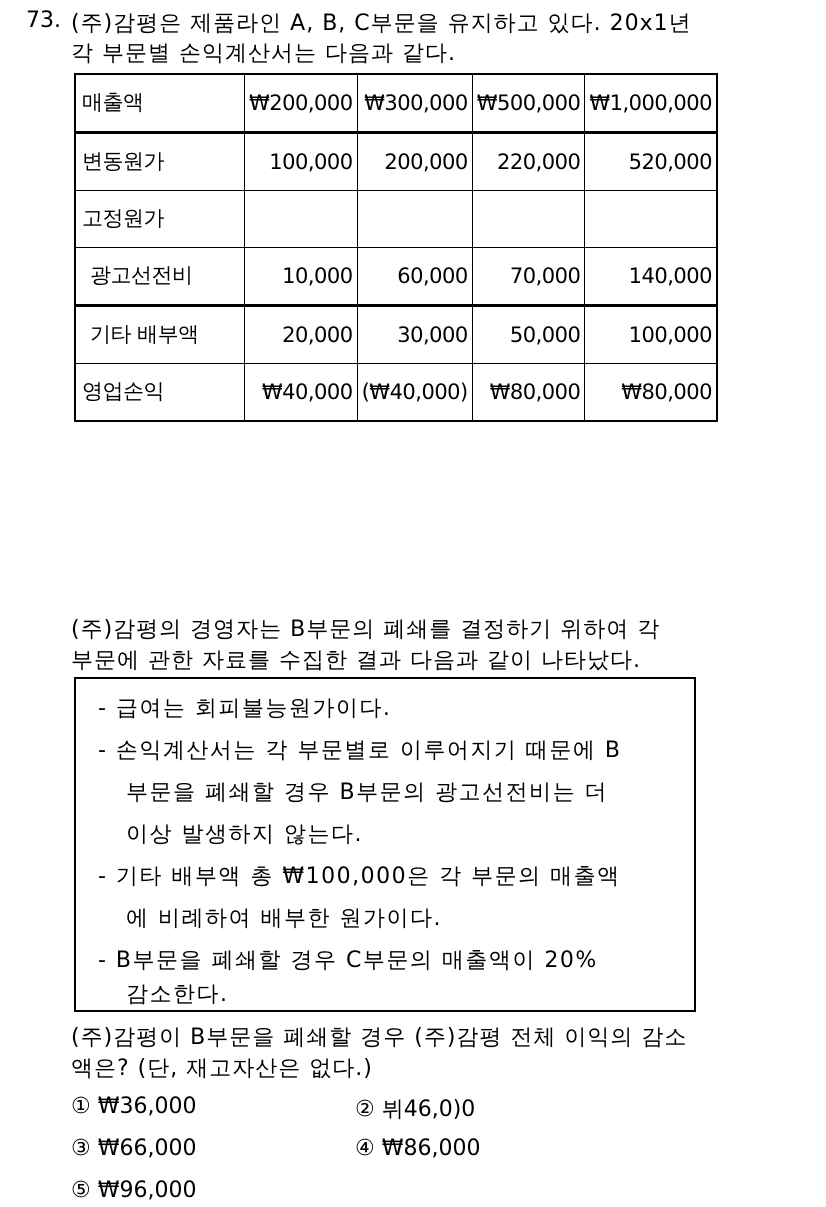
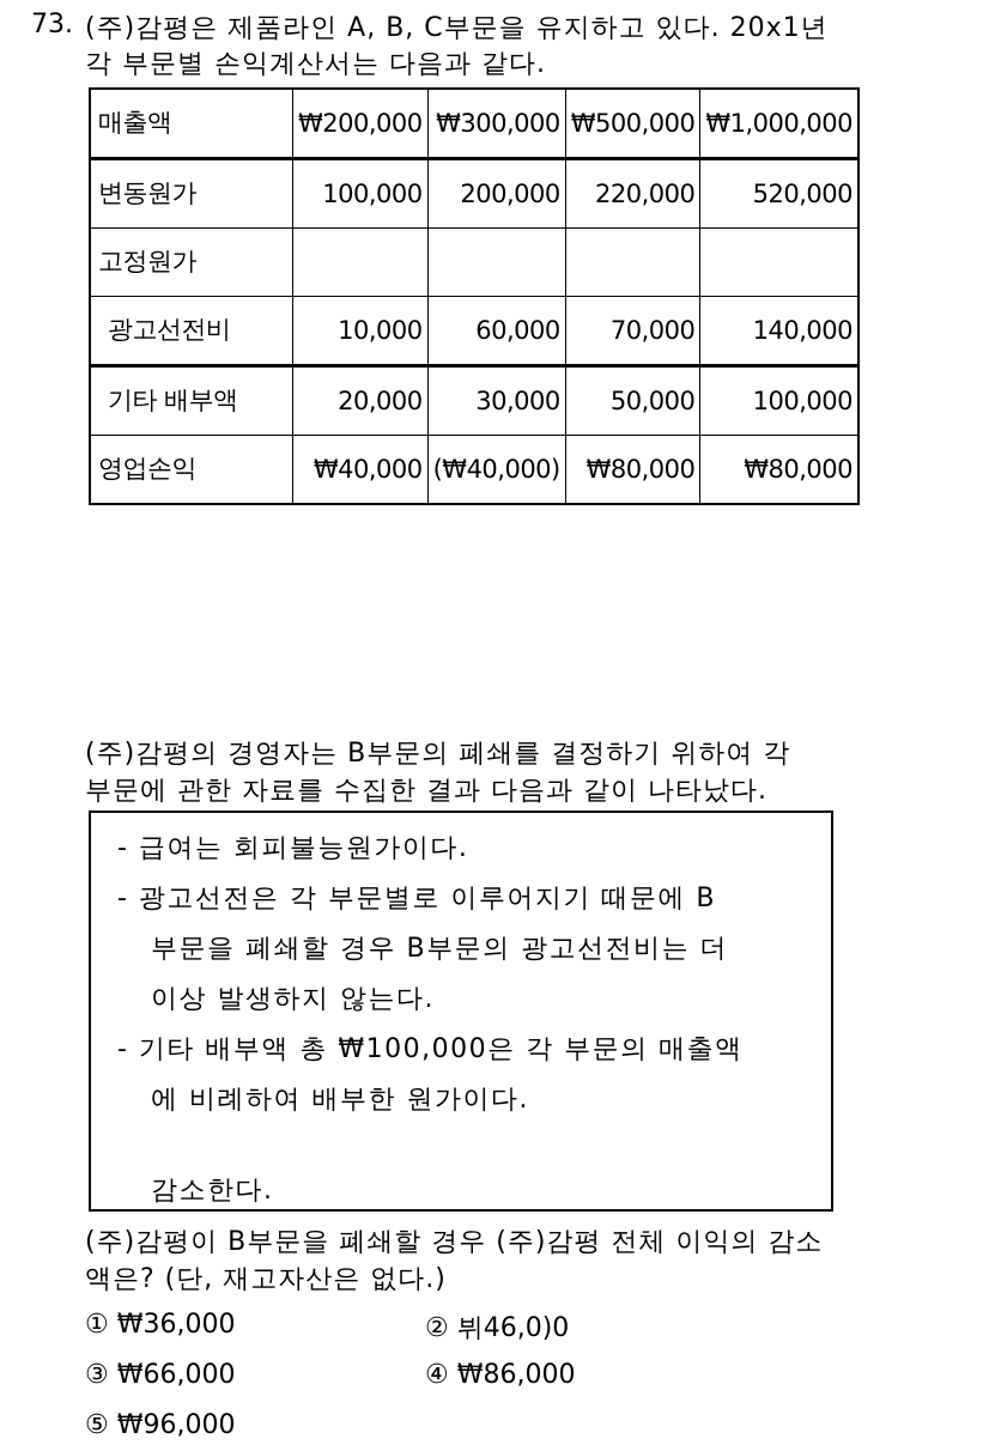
  73.
  (주)감평은 제품라인 A, B, C부문을 유지하고 있다. 20x1년
  각 부문별 손익계산서는 다음과 같다.
  매출액	₩200,000	₩300,000	₩500,000	₩1,000,000
  변동원가	100,000	200,000	220,000	520,000
  고정원가
  광고선전비	10,000	60,000	70,000	140,000
  기타 배부액	20,000	30,000	50,000	100,000
  영업손익	₩40,000	(₩40,000)	₩80,000	₩80,000
  (주)감평의 경영자는 B부문의 폐쇄를 결정하기 위하여 각
  부문에 관한 자료를 수집한 결과 다음과 같이 나타났다.
  - 급여는 회피불능원가이다.
- - 손익계산서는 각 부문별로 이루어지기 때문에 B
+ - 광고선전은 각 부문별로 이루어지기 때문에 B
  부문을 폐쇄할 경우 B부문의 광고선전비는 더
  이상 발생하지 않는다.
  - 기타 배부액 총 ₩100,000은 각 부문의 매출액
  에 비례하여 배부한 원가이다.
- - B부문을 폐쇄할 경우 C부문의 매출액이 20%
  감소한다.
  (주)감평이 B부문을 폐쇄할 경우 (주)감평 전체 이익의 감소
  액은? (단, 재고자산은 없다.)
  ① ₩36,000
  ② 뷔46,0)0
  ③ ₩66,000
  ④ ₩86,000
  ⑤ ₩96,000
